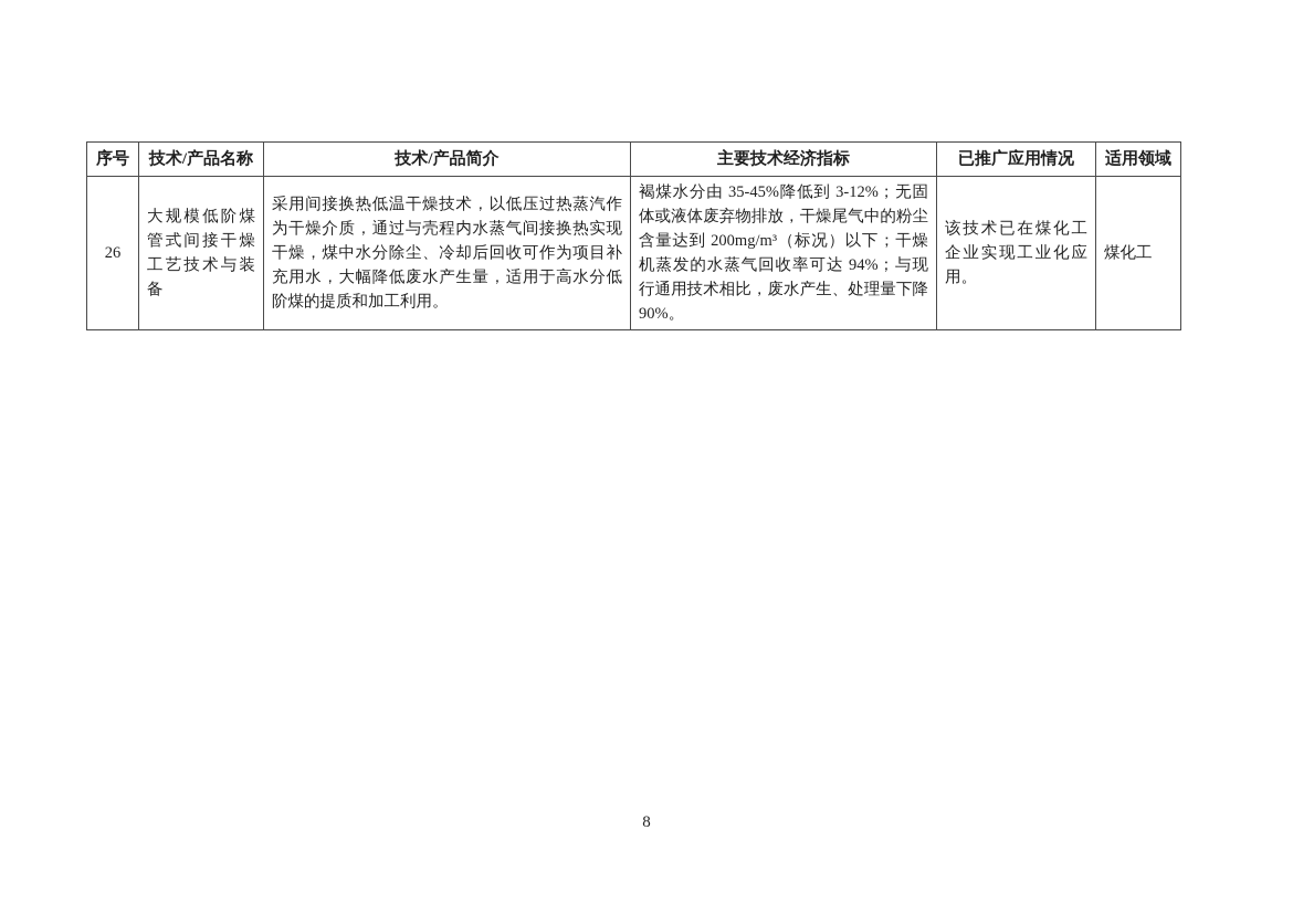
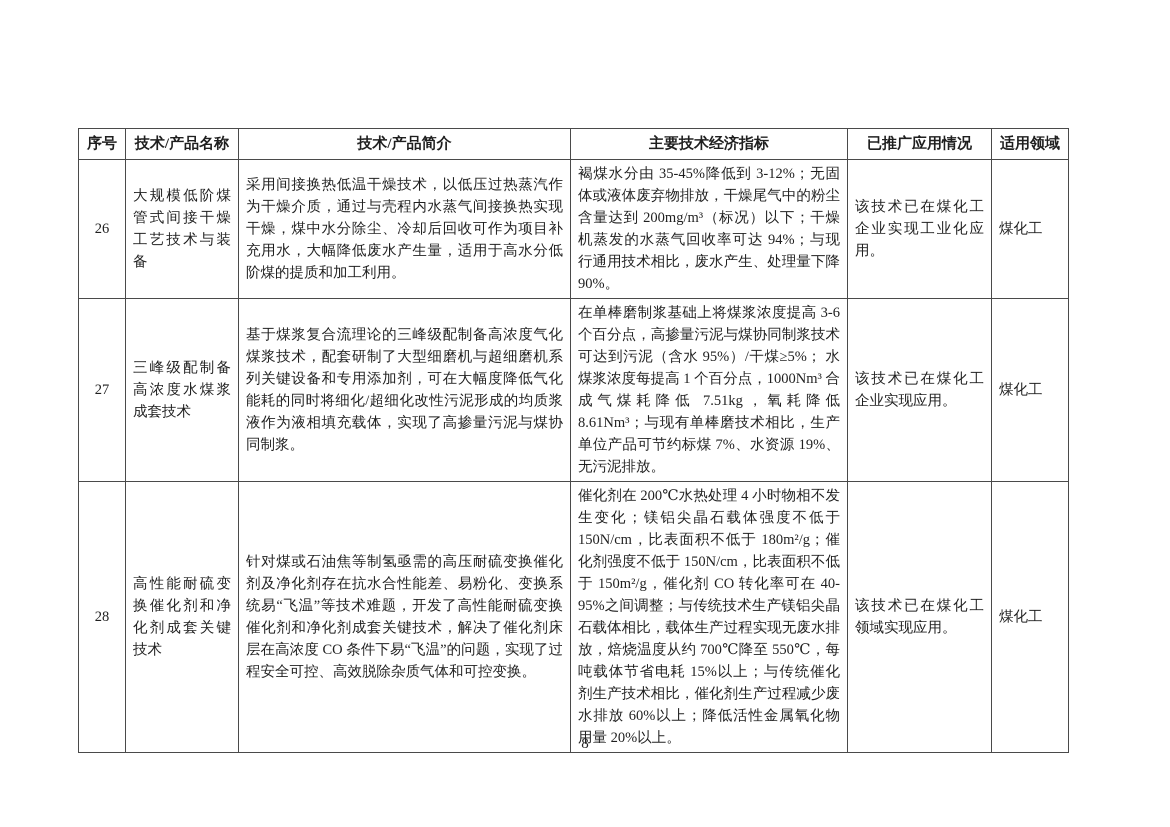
  序号	技术/产品名称	技术/产品简介	主要技术经济指标	已推广应用情况	适用领域
  26	大规模低阶煤管式间接干燥工艺技术与装备	采用间接换热低温干燥技术，以低压过热蒸汽作为干燥介质，通过与壳程内水蒸气间接换热实现干燥，煤中水分除尘、冷却后回收可作为项目补充用水，大幅降低废水产生量，适用于高水分低阶煤的提质和加工利用。	褐煤水分由 35-45%降低到 3-12%；无固体或液体废弃物排放，干燥尾气中的粉尘含量达到 200mg/m³（标况）以下；干燥机蒸发的水蒸气回收率可达 94%；与现行通用技术相比，废水产生、处理量下降 90%。	该技术已在煤化工企业实现工业化应用。	煤化工
+ 27	三峰级配制备高浓度水煤浆成套技术	基于煤浆复合流理论的三峰级配制备高浓度气化煤浆技术，配套研制了大型细磨机与超细磨机系列关键设备和专用添加剂，可在大幅度降低气化能耗的同时将细化/超细化改性污泥形成的均质浆液作为液相填充载体，实现了高掺量污泥与煤协同制浆。	在单棒磨制浆基础上将煤浆浓度提高 3-6 个百分点，高掺量污泥与煤协同制浆技术可达到污泥（含水 95%）/干煤≥5%； 水煤浆浓度每提高 1 个百分点，1000Nm³ 合成气煤耗降低 7.51kg，氧耗降低 8.61Nm³；与现有单棒磨技术相比，生产单位产品可节约标煤 7%、水资源 19%、无污泥排放。	该技术已在煤化工企业实现应用。	煤化工
+ 28	高性能耐硫变换催化剂和净化剂成套关键技术	针对煤或石油焦等制氢亟需的高压耐硫变换催化剂及净化剂存在抗水合性能差、易粉化、变换系统易“飞温”等技术难题，开发了高性能耐硫变换催化剂和净化剂成套关键技术，解决了催化剂床层在高浓度 CO 条件下易“飞温”的问题，实现了过程安全可控、高效脱除杂质气体和可控变换。	催化剂在 200℃水热处理 4 小时物相不发生变化；镁铝尖晶石载体强度不低于 150N/cm，比表面积不低于 180m²/g；催化剂强度不低于 150N/cm，比表面积不低于 150m²/g，催化剂 CO 转化率可在 40-95%之间调整；与传统技术生产镁铝尖晶石载体相比，载体生产过程实现无废水排放，焙烧温度从约 700℃降至 550℃，每吨载体节省电耗 15%以上；与传统催化剂生产技术相比，催化剂生产过程减少废水排放 60%以上；降低活性金属氧化物用量 20%以上。	该技术已在煤化工领域实现应用。	煤化工
  8
